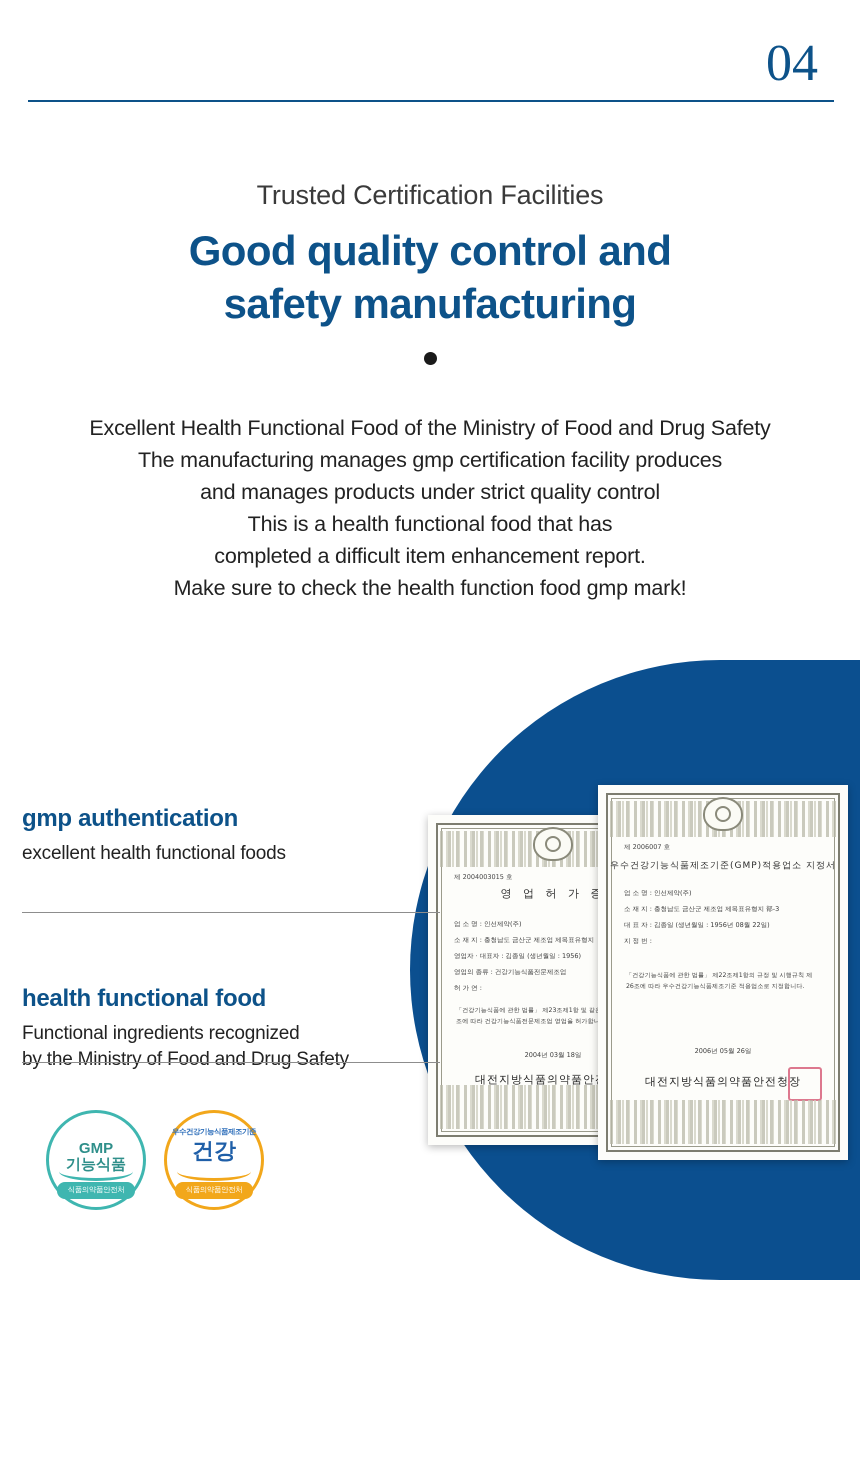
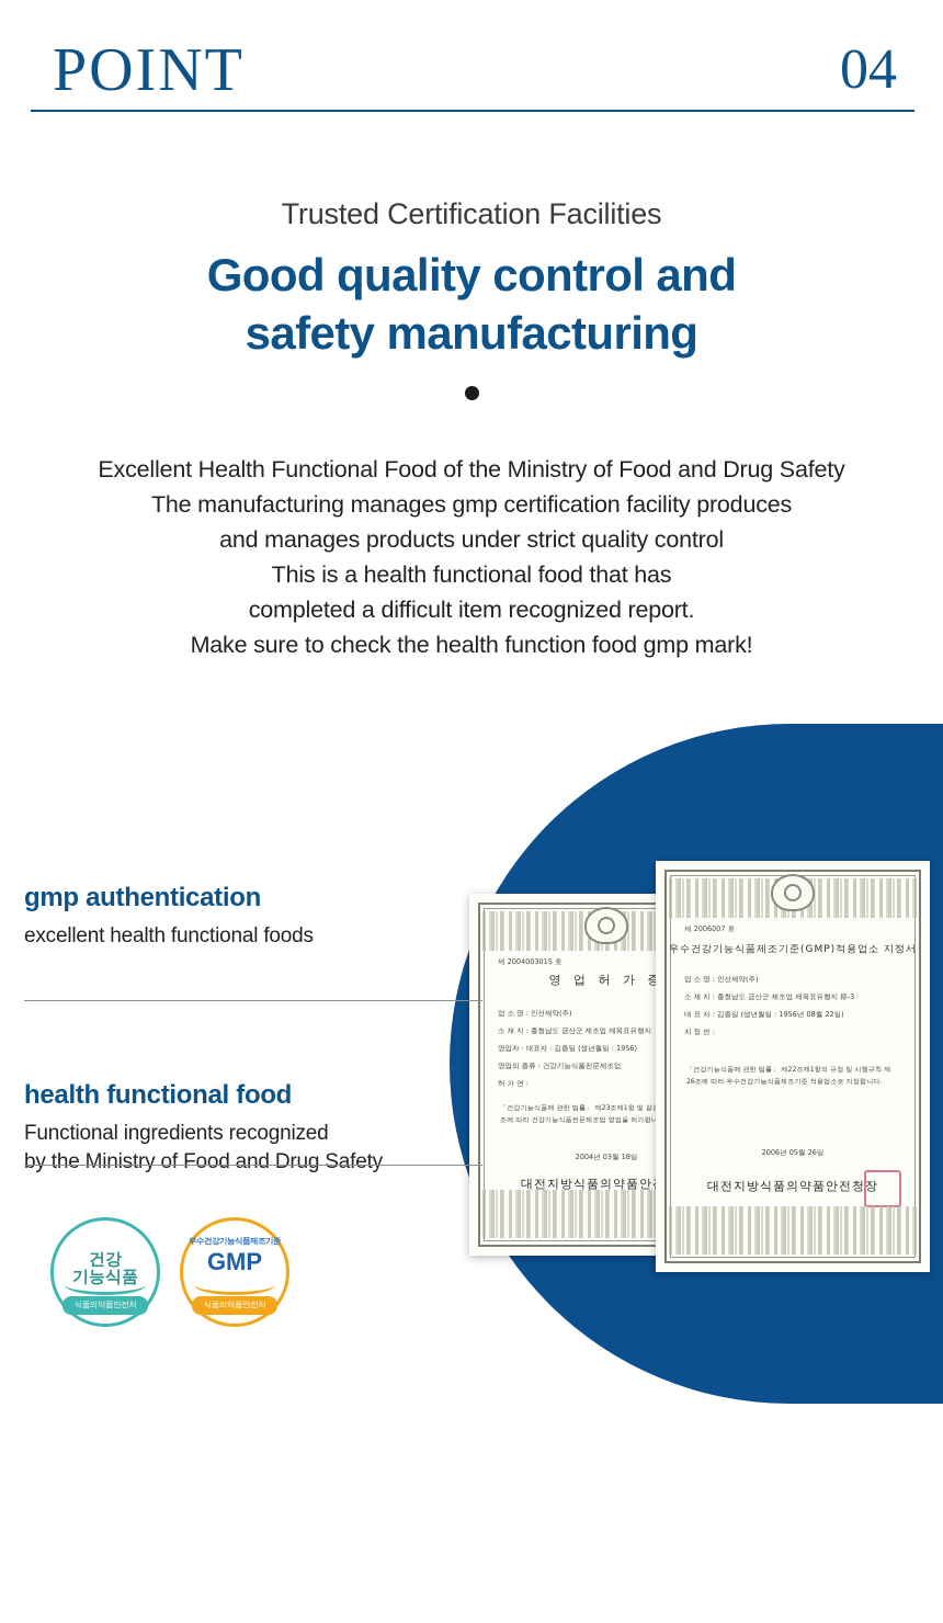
+ POINT
  04
  Trusted Certification Facilities
  Good quality control and
  safety manufacturing
  Excellent Health Functional Food of the Ministry of Food and Drug Safety
  The manufacturing manages gmp certification facility produces
  and manages products under strict quality control
  This is a health functional food that has
- completed a difficult item enhancement report.
+ completed a difficult item recognized report.
  Make sure to check the health function food gmp mark!
  제 2004003015 호
  영 업 허 가
  업 소 명 : 인선제약(주)
  소 재 지 : 충청남도 금산군 제조업 제목표유형지
  영업자 · 대표자 : 김종일 (생년월일 : 1956)
  영업의 종류 : 건강기능식품전문제조업
  허 가 연 :
  2004년 03월 18일
  대전지방식품의약품안
  제 2006007 호
  우수건강기능식품제조기준(GMP)적용업소 지정서
  업 소 명 : 인선제약(주)
  소 재 지 : 충청남도 금산군 제조업 제목표유형지 部-3
  대 표 자 : 김종일 (생년월일 : 1956년 08월 22일)
  지 정 번 :
  2006년 05월 26일
  대전지방식품의약품안전청장
  gmp authentication
  excellent health functional foods
  health functional food
  Functional ingredients recognized
  by the Ministry of Food and Drug Safety
- GMP
+ 건강
  기능식품
  식품의약품안전처
  우수건강기능식품제조기준
- 건강
+ GMP
  식품의약품안전처
